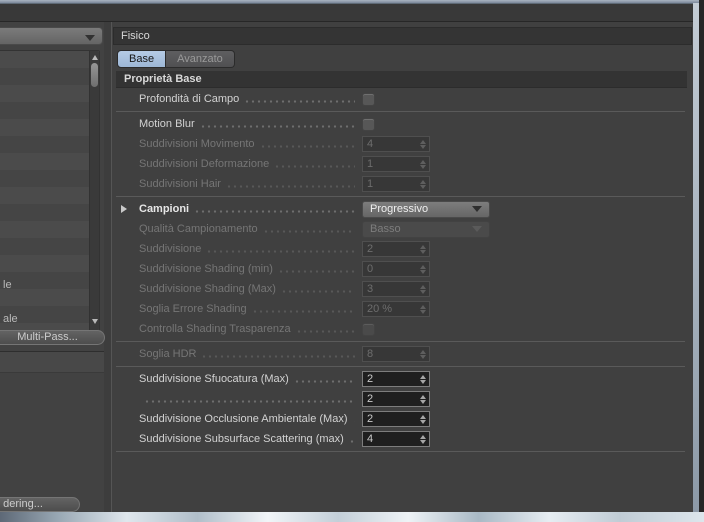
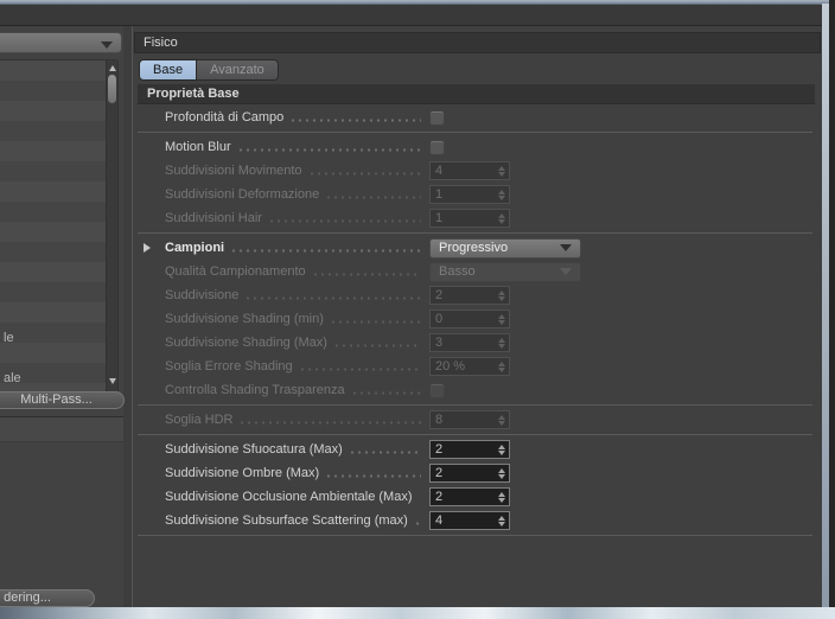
  le
  ale
  Multi-Pass...
  dering...
  Fisico
  Base
  Avanzato
  Proprietà Base
  Profondità di Campo
  Motion Blur
  Suddivisioni Movimento
  4
  Suddivisioni Deformazione
  1
  Suddivisioni Hair
  1
  Campioni
  Progressivo
  Qualità Campionamento
  Basso
  Suddivisione
  2
  Suddivisione Shading (min)
  0
  Suddivisione Shading (Max)
  3
  Soglia Errore Shading
  20 %
  Controlla Shading Trasparenza
  Soglia HDR
  8
  Suddivisione Sfuocatura (Max)
  2
+ Suddivisione Ombre (Max)
  2
  Suddivisione Occlusione Ambientale (Max)
  2
  Suddivisione Subsurface Scattering (max)
  4
